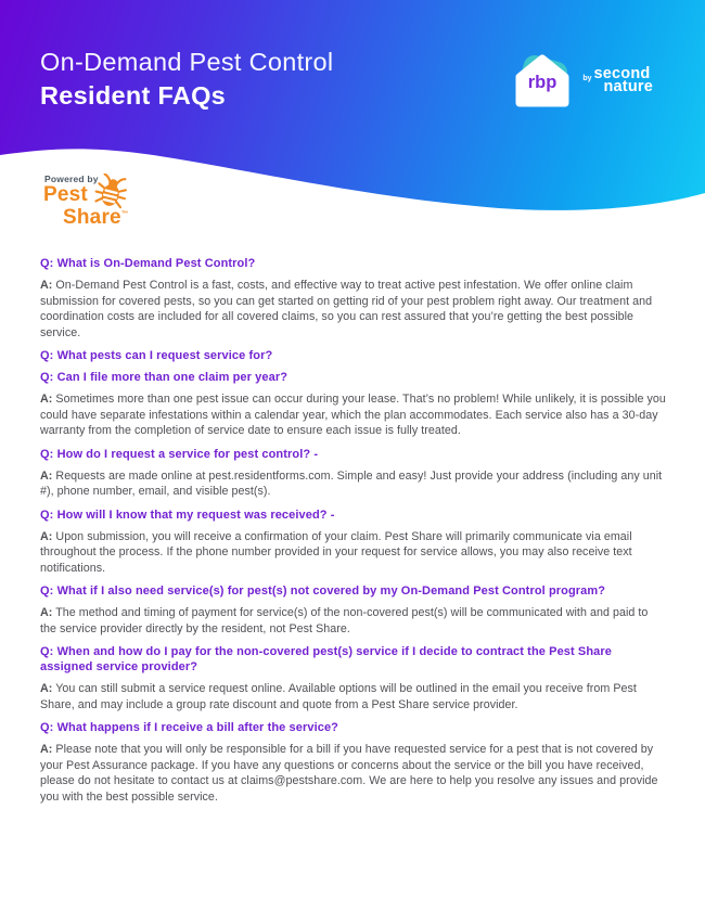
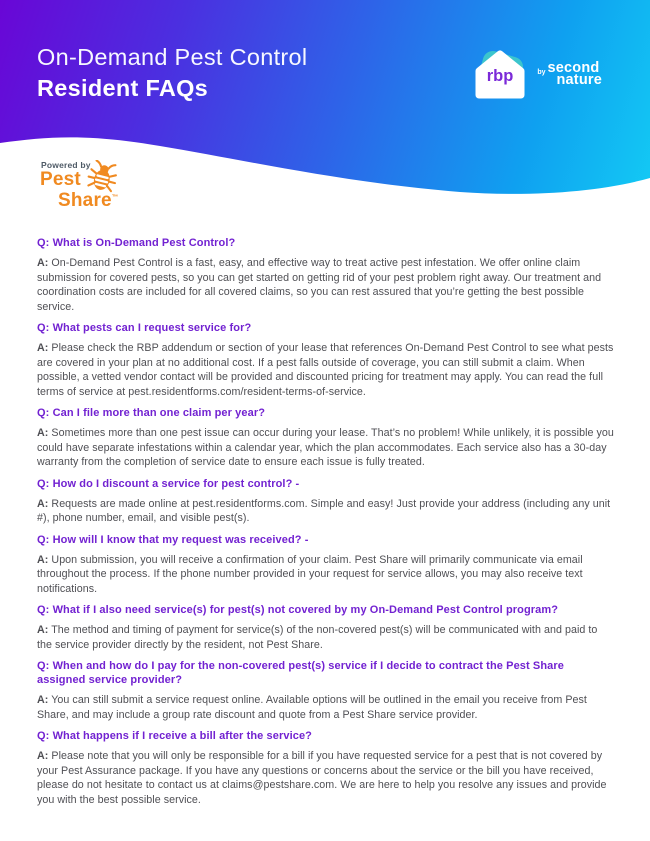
  On-Demand Pest Control
  Resident FAQs
  rbp
  second
  nature
  Powered by
  Pest
  Share
  Q: What is On-Demand Pest Control?
- A: On-Demand Pest Control is a fast, costs, and effective way to treat active pest infestation. We offer online claim submission for covered pests, so you can get started on getting rid of your pest problem right away. Our treatment and coordination costs are included for all covered claims, so you can rest assured that you’re getting the best possible service.
+ A: On-Demand Pest Control is a fast, easy, and effective way to treat active pest infestation. We offer online claim submission for covered pests, so you can get started on getting rid of your pest problem right away. Our treatment and coordination costs are included for all covered claims, so you can rest assured that you’re getting the best possible service.
  Q: What pests can I request service for?
+ A: Please check the RBP addendum or section of your lease that references On-Demand Pest Control to see what pests are covered in your plan at no additional cost. If a pest falls outside of coverage, you can still submit a claim. When possible, a vetted vendor contact will be provided and discounted pricing for treatment may apply. You can read the full terms of service at pest.residentforms.com/resident-terms-of-service.
  Q: Can I file more than one claim per year?
  A: Sometimes more than one pest issue can occur during your lease. That’s no problem! While unlikely, it is possible you could have separate infestations within a calendar year, which the plan accommodates. Each service also has a 30-day warranty from the completion of service date to ensure each issue is fully treated.
- Q: How do I request a service for pest control? -
+ Q: How do I discount a service for pest control? -
  A: Requests are made online at pest.residentforms.com. Simple and easy! Just provide your address (including any unit #), phone number, email, and visible pest(s).
  Q: How will I know that my request was received? -
  A: Upon submission, you will receive a confirmation of your claim. Pest Share will primarily communicate via email throughout the process. If the phone number provided in your request for service allows, you may also receive text notifications.
  Q: What if I also need service(s) for pest(s) not covered by my On-Demand Pest Control program?
  A: The method and timing of payment for service(s) of the non-covered pest(s) will be communicated with and paid to the service provider directly by the resident, not Pest Share.
  Q: When and how do I pay for the non-covered pest(s) service if I decide to contract the Pest Share assigned service provider?
  A: You can still submit a service request online. Available options will be outlined in the email you receive from Pest Share, and may include a group rate discount and quote from a Pest Share service provider.
  Q: What happens if I receive a bill after the service?
  A: Please note that you will only be responsible for a bill if you have requested service for a pest that is not covered by your Pest Assurance package. If you have any questions or concerns about the service or the bill you have received, please do not hesitate to contact us at claims@pestshare.com. We are here to help you resolve any issues and provide you with the best possible service.
